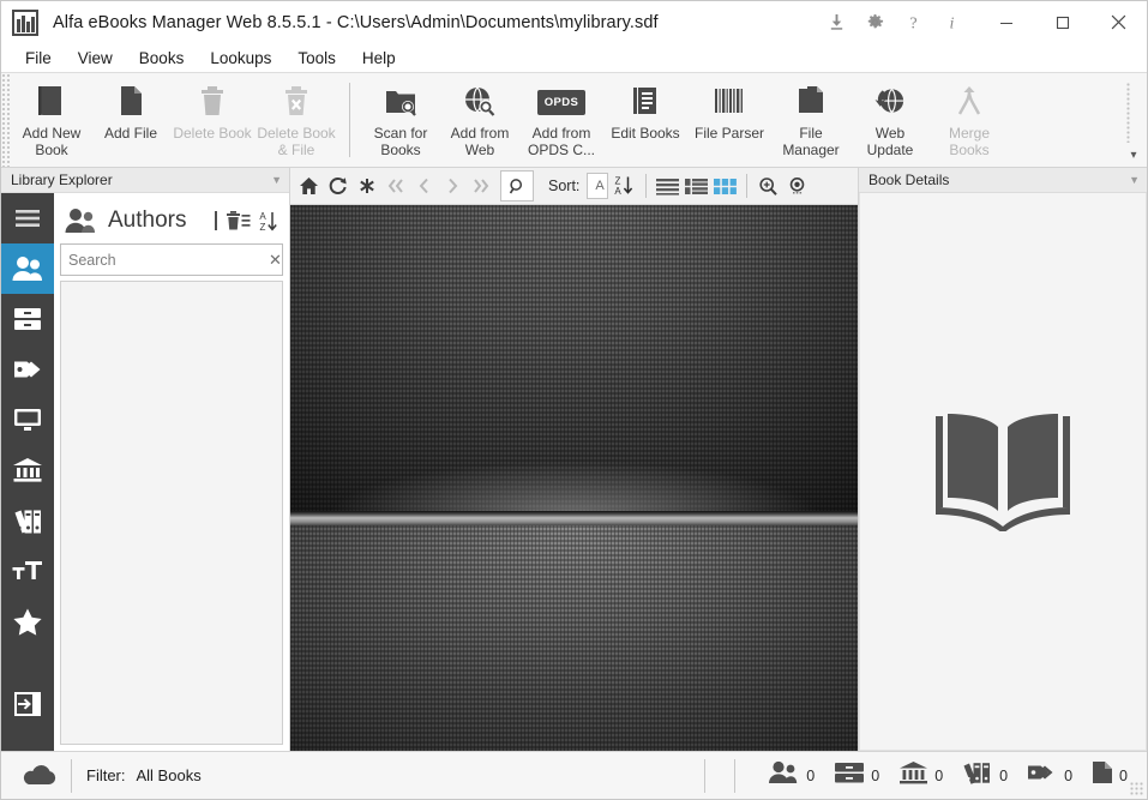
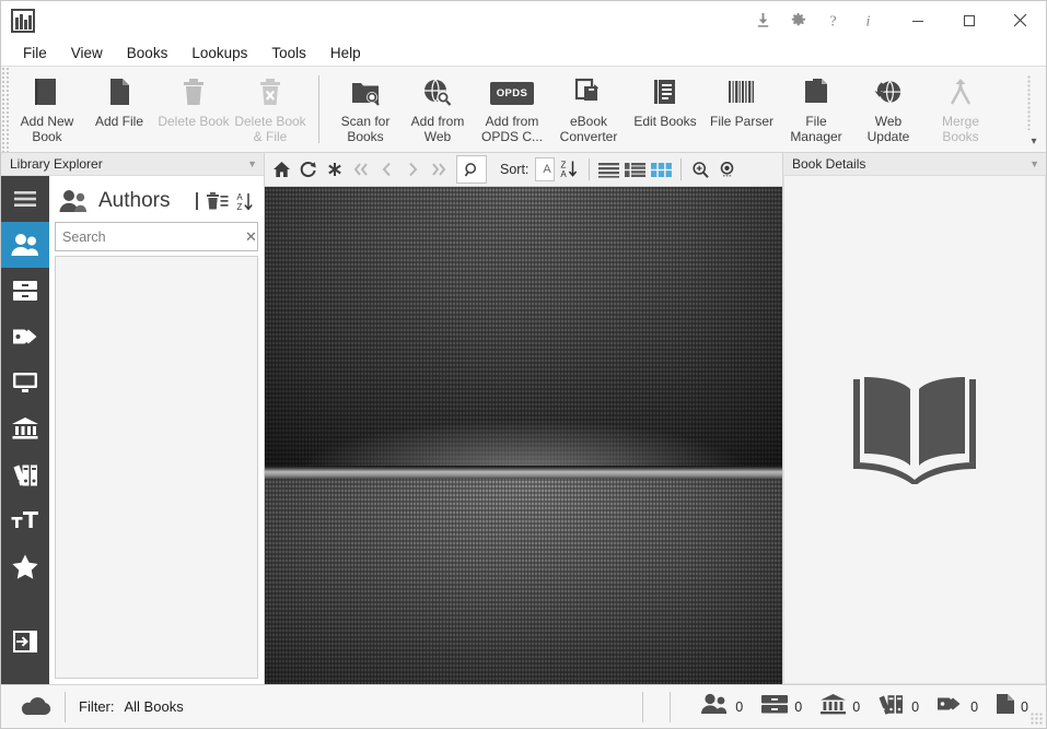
- Alfa eBooks Manager Web 8.5.5.1 - C:\Users\Admin\Documents\mylibrary.sdf
  ?
  i
  File
  View
  Books
  Lookups
  Tools
  Help
  Add New
  Book
  Add File
  Delete Book
  Delete Book
  & File
  Scan for
  Books
  Add from
  Web
  OPDS
  Add from
  OPDS C...
+ eBook
+ Converter
  Edit Books
  File Parser
  File
  Manager
  Web
  Update
  Merge
  Books
  ▾
  Library Explorer
  ▼
  Authors
  A
  Z
  Search
  ✕
  Sort:
  A
  Z
  A
  Book Details
  ▼
  Filter:
  All Books
  0
  0
  0
  0
  0
  0
